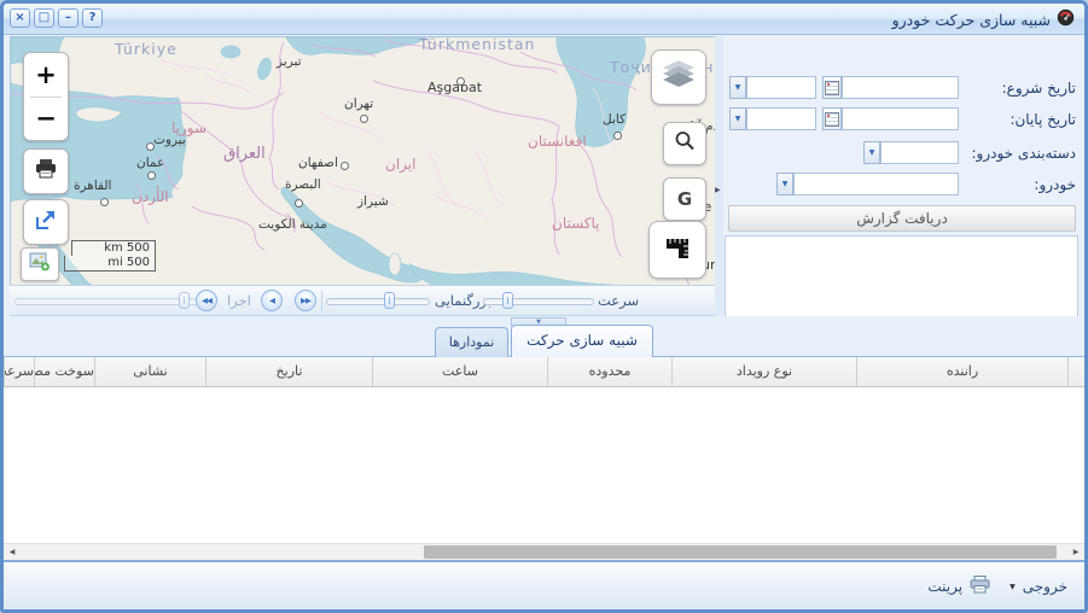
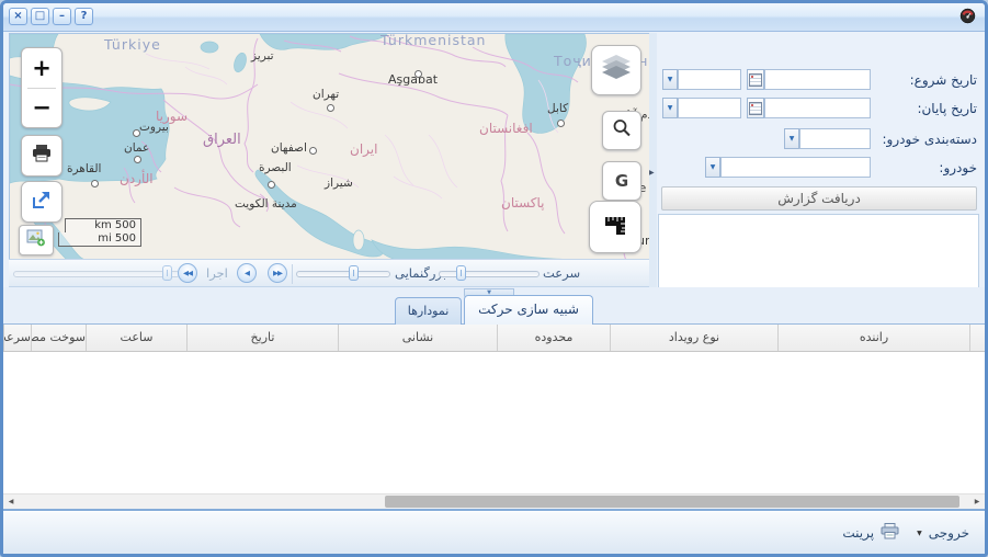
  ×
  □
  –
  ?
- شبیه سازی حرکت خودرو
  Türkiye
  Türkmenistan
  Aşgabat
  تبریز
  تهران
  اصفهان
  شیراز
  البصرة
  مدينة الكويت
  بيروت
  عمان
  القاهرة
  كابل
  سوريا
  العراق
  ايران
  افغانستان
  پاکستان
  الأردن
  +
  −
  km 500
  mi 500
  G
  تاریخ شروع:
  تاریخ پایان:
  دسته‌بندی خودرو:
  خودرو:
  دریافت گزارش
  ◀◀
  اجرا
  ◀
  ▶▶
  رگنمایی
  سرعت
  شبیه سازی حرکت
  نمودارها
  راننده
  نوع رویداد
  محدوده
- ساعت
+ نشانی
  تاریخ
- نشانی
+ ساعت
  سرع
  خروجی
  پرینت
